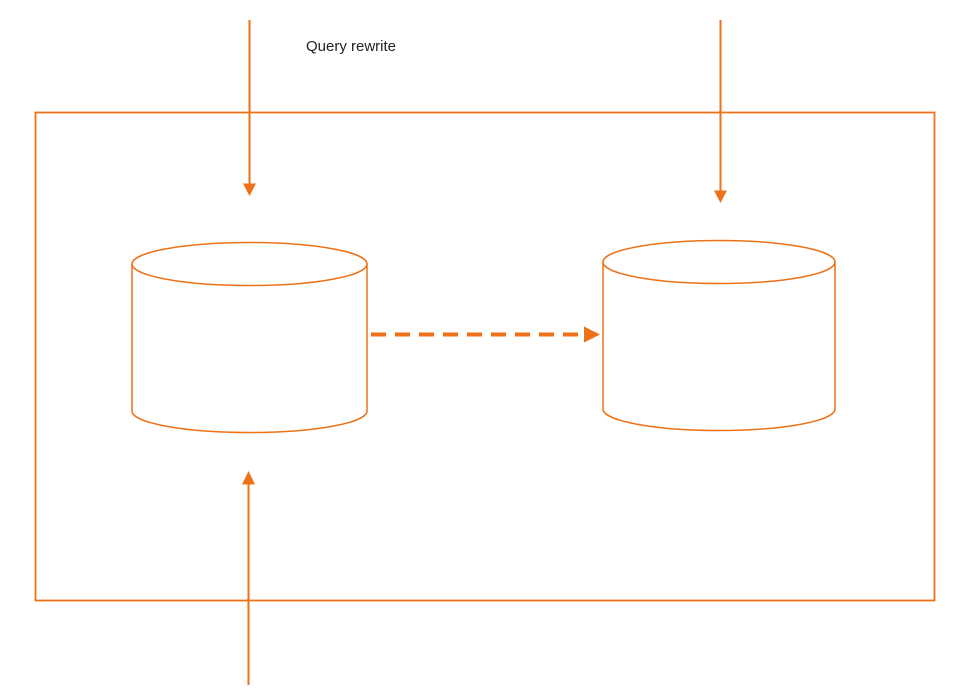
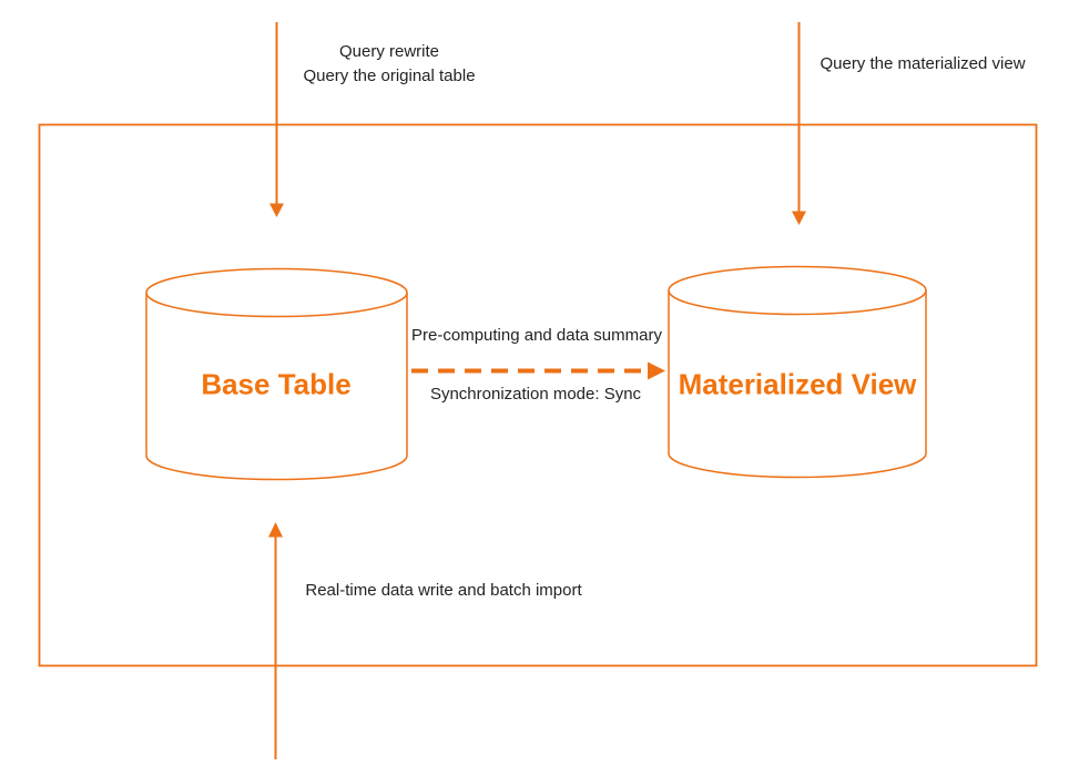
  Query rewrite
+ Query the original table
+ Query the materialized view
+ Pre-computing and data summary
+ Synchronization mode: Sync
+ Real-time data write and batch import
+ Base Table
+ Materialized View
